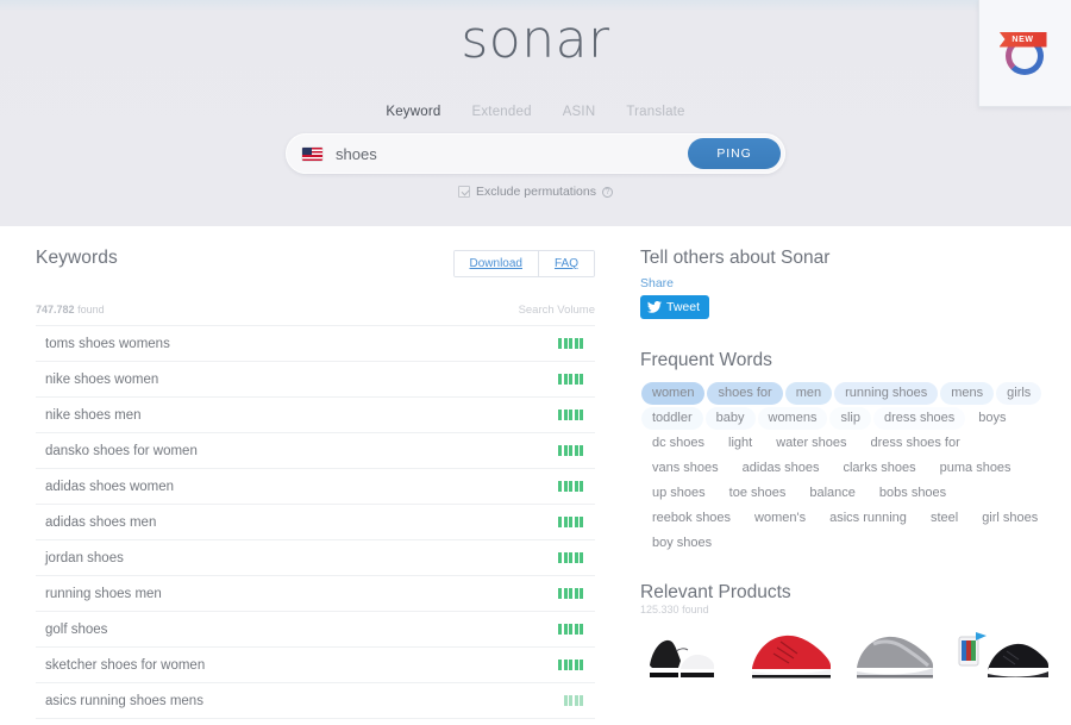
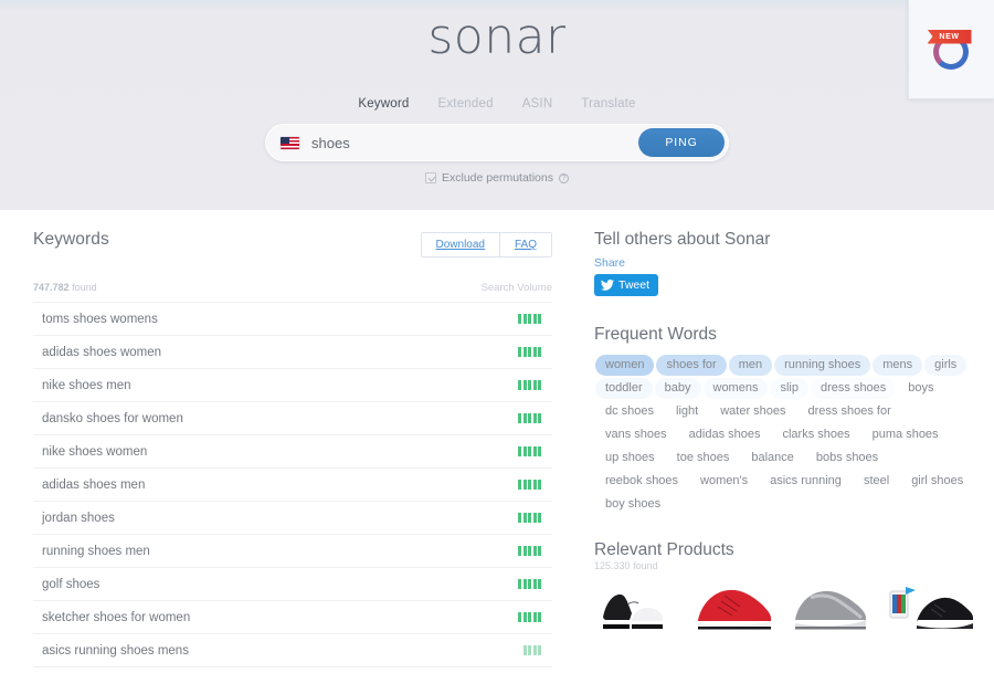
  sonar
  Keyword
  Extended
  ASIN
  Translate
  shoes
  PING
  Exclude permutations
  Keywords
  Download
  FAQ
  747.782 found
  Search Volume
  toms shoes womens
- nike shoes women
+ adidas shoes women
  nike shoes men
  dansko shoes for women
- adidas shoes women
+ nike shoes women
  adidas shoes men
  jordan shoes
  running shoes men
  golf shoes
  sketcher shoes for women
  asics running shoes mens
  Tell others about Sonar
  Share
  Tweet
  Frequent Words
  women
  shoes for
  men
  running shoes
  mens
  girls
  toddler
  baby
  womens
  slip
  dress shoes
  boys
  dc shoes
  light
  water shoes
  dress shoes for
  vans shoes
  adidas shoes
  clarks shoes
  puma shoes
  up shoes
  toe shoes
  balance
  bobs shoes
  reebok shoes
  women's
  asics running
  steel
  girl shoes
  boy shoes
  Relevant Products
  125.330 found
